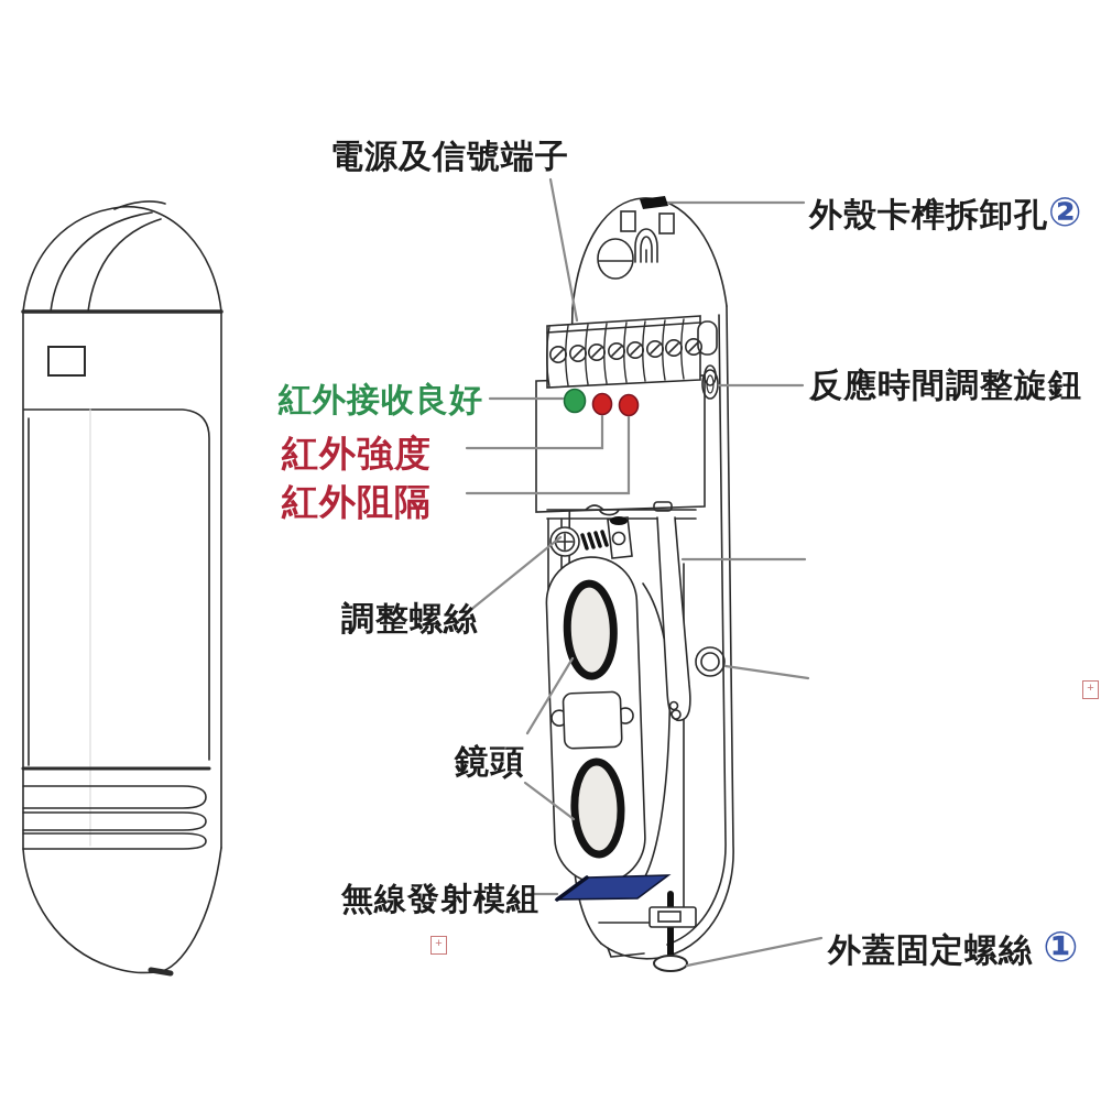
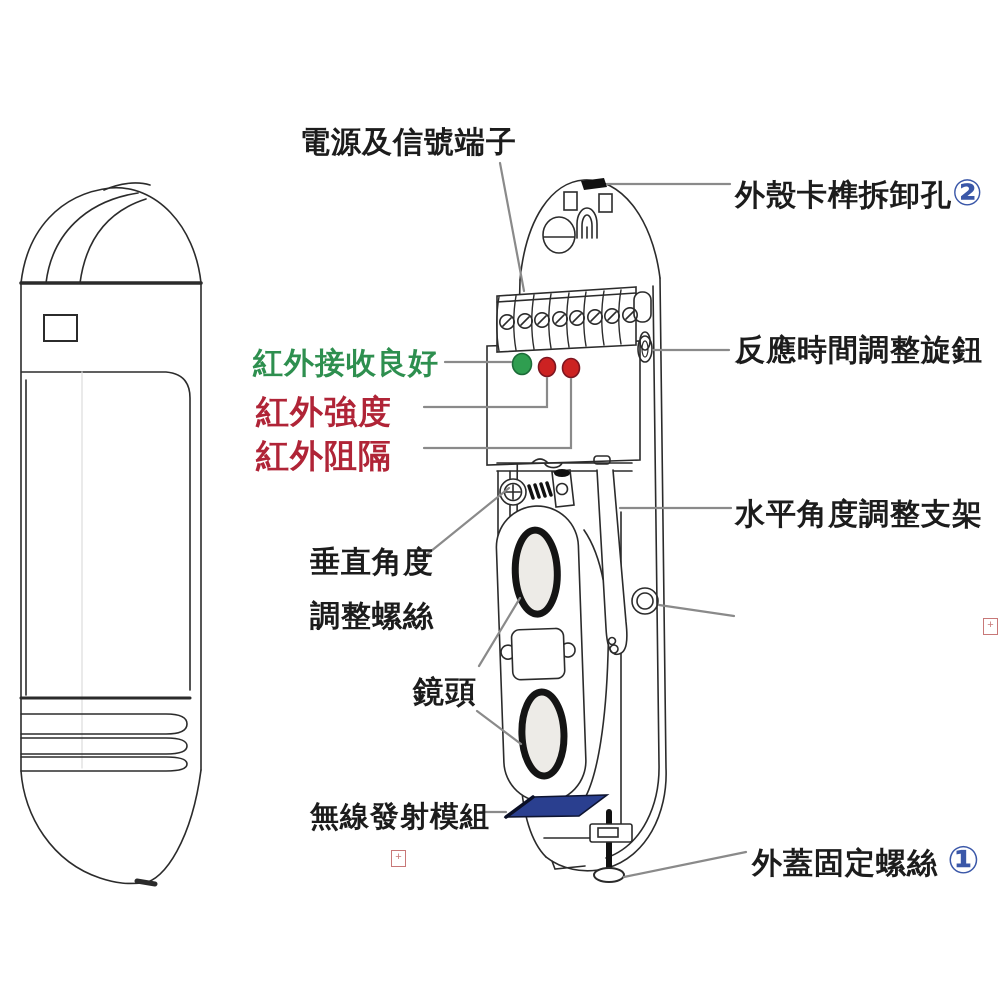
  電源及信號端子
  外殼卡榫拆卸孔②
  紅外接收良好
  紅外強度
  紅外阻隔
  反應時間調整旋鈕
+ 水平角度調整支架
+ 垂直角度
  調整螺絲
  +
  鏡頭
  無線發射模組
  +
  外蓋固定螺絲 ①
